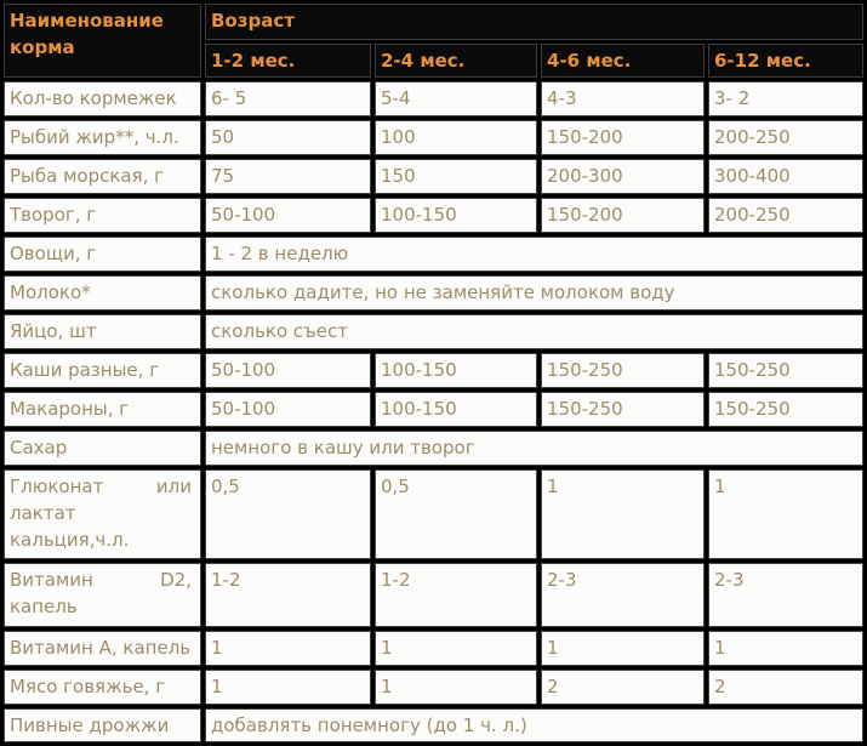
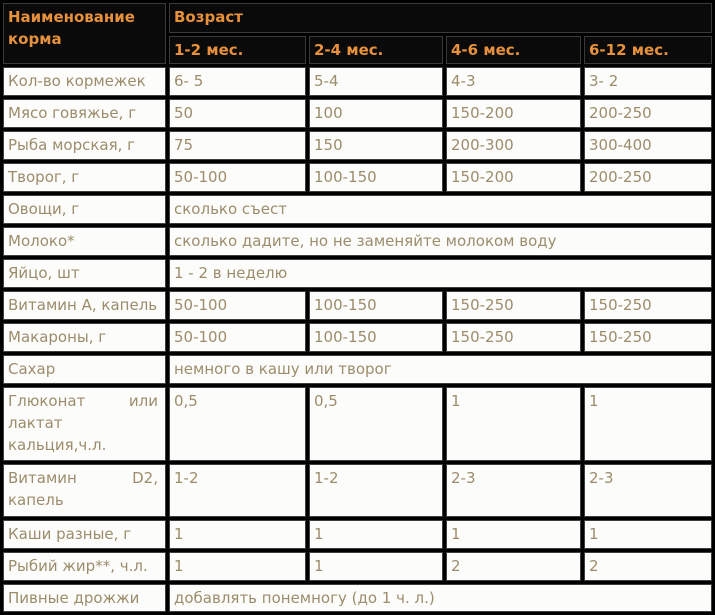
  Наименование корма	Возраст
  1-2 мес.	2-4 мес.	4-6 мес.	6-12 мес.
  Кол-во кормежек	6- 5	5-4	4-3	3- 2
- Рыбий жир**, ч.л.	50	100	150-200	200-250
+ Мясо говяжье, г	50	100	150-200	200-250
  Рыба морская, г	75	150	200-300	300-400
  Творог, г	50-100	100-150	150-200	200-250
- Овощи, г	1 - 2 в неделю
+ Овощи, г	сколько съест
  Молоко*	сколько дадите, но не заменяйте молоком воду
- Яйцо, шт	сколько съест
+ Яйцо, шт	1 - 2 в неделю
- Каши разные, г	50-100	100-150	150-250	150-250
+ Витамин А, капель	50-100	100-150	150-250	150-250
  Макароны, г	50-100	100-150	150-250	150-250
  Сахар	немного в кашу или творог
  Глюконат или лактат кальция,ч.л.	0,5	0,5	1	1
  Витамин D2, капель	1-2	1-2	2-3	2-3
- Витамин А, капель	1	1	1	1
+ Каши разные, г	1	1	1	1
- Мясо говяжье, г	1	1	2	2
+ Рыбий жир**, ч.л.	1	1	2	2
  Пивные дрожжи	добавлять понемногу (до 1 ч. л.)
